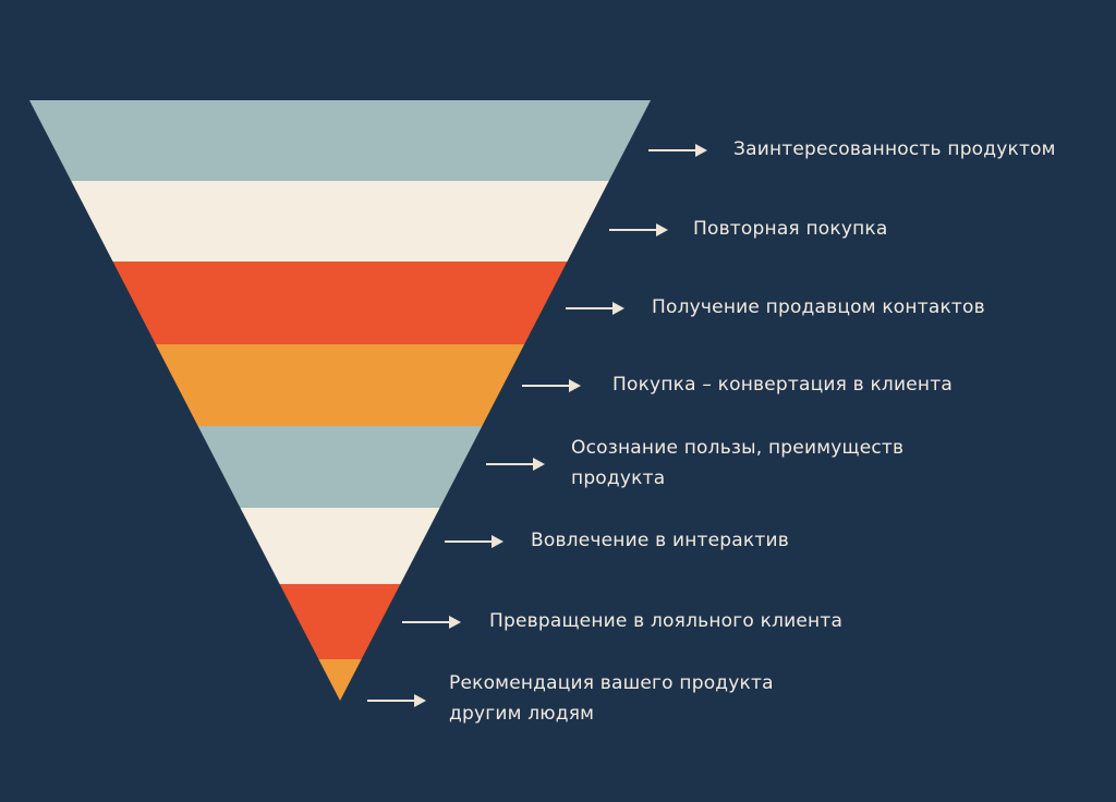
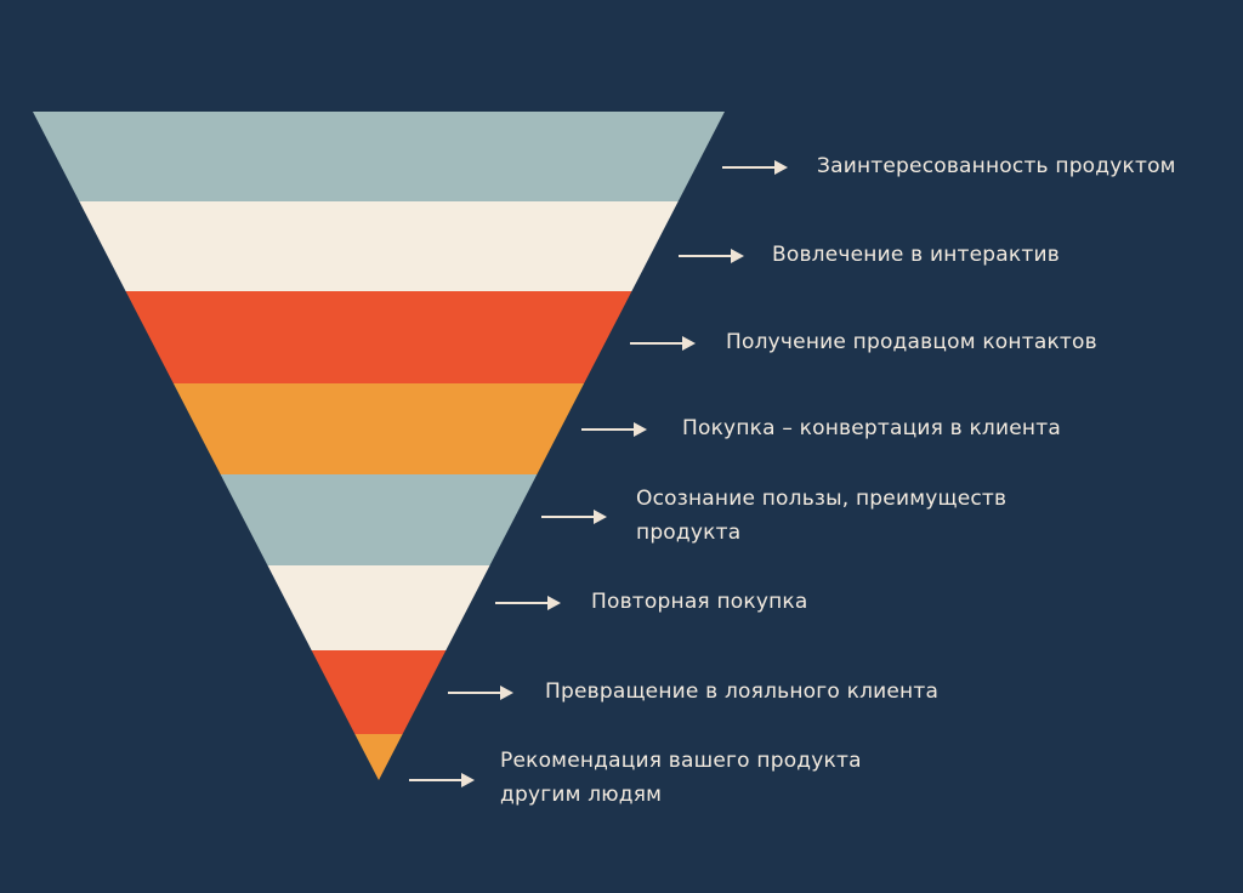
  Заинтересованность продуктом
- Повторная покупка
+ Вовлечение в интерактив
  Получение продавцом контактов
  Покупка – конвертация в клиента
  Осознание пользы, преимуществ
  продукта
- Вовлечение в интерактив
+ Повторная покупка
  Превращение в лояльного клиента
  Рекомендация вашего продукта
  другим людям
